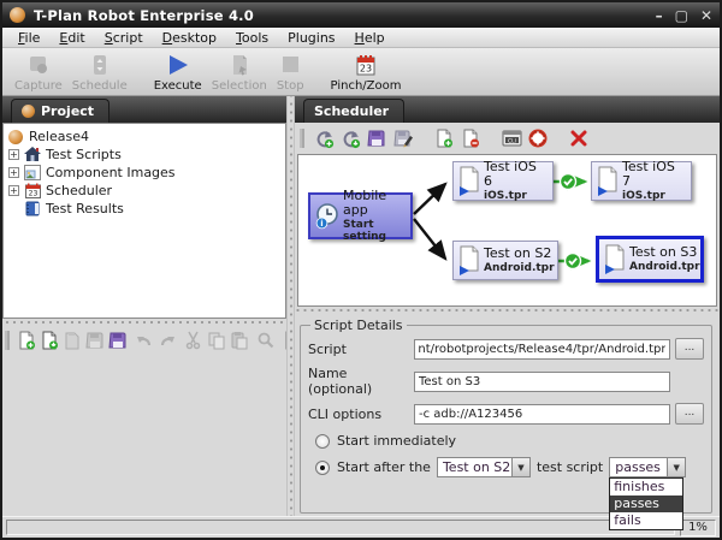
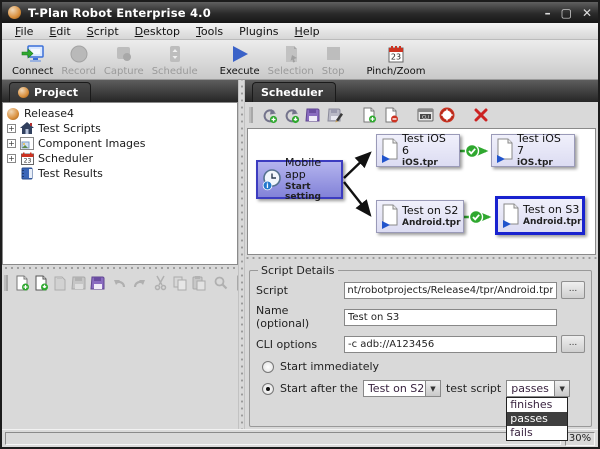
  T-Plan Robot Enterprise 4.0
  –
  ▢
  ✕
  File
  Edit
  Script
  Desktop
  Tools
  Plugins
  Help
+ Connect
+ Record
  Capture
  Schedule
  Execute
  Selection
  Stop
  23
  Pinch/Zoom
  Project
  Release4
  +
  Test Scripts
  +
  Component Images
  +
  Scheduler
  Test Results
  Scheduler
  i
  Mobile app
  Start setting
  Test iOS 6
  iOS.tpr
  Test iOS 7
  iOS.tpr
  Test on S2
  Android.tpr
  Test on S3
  Android.tpr
  Script Details
  Script
  opment/robotprojects/Release4/tpr/Andro
  ...
  Name (optional)
  Test on S3
  CLI options
  -c adb://A123456
  ...
  Start immediately
  Start after the
  Test on S2
  ▼
  test script
  passes
  ▼
  finishes
  passes
  fails
- 1%
+ 30%
